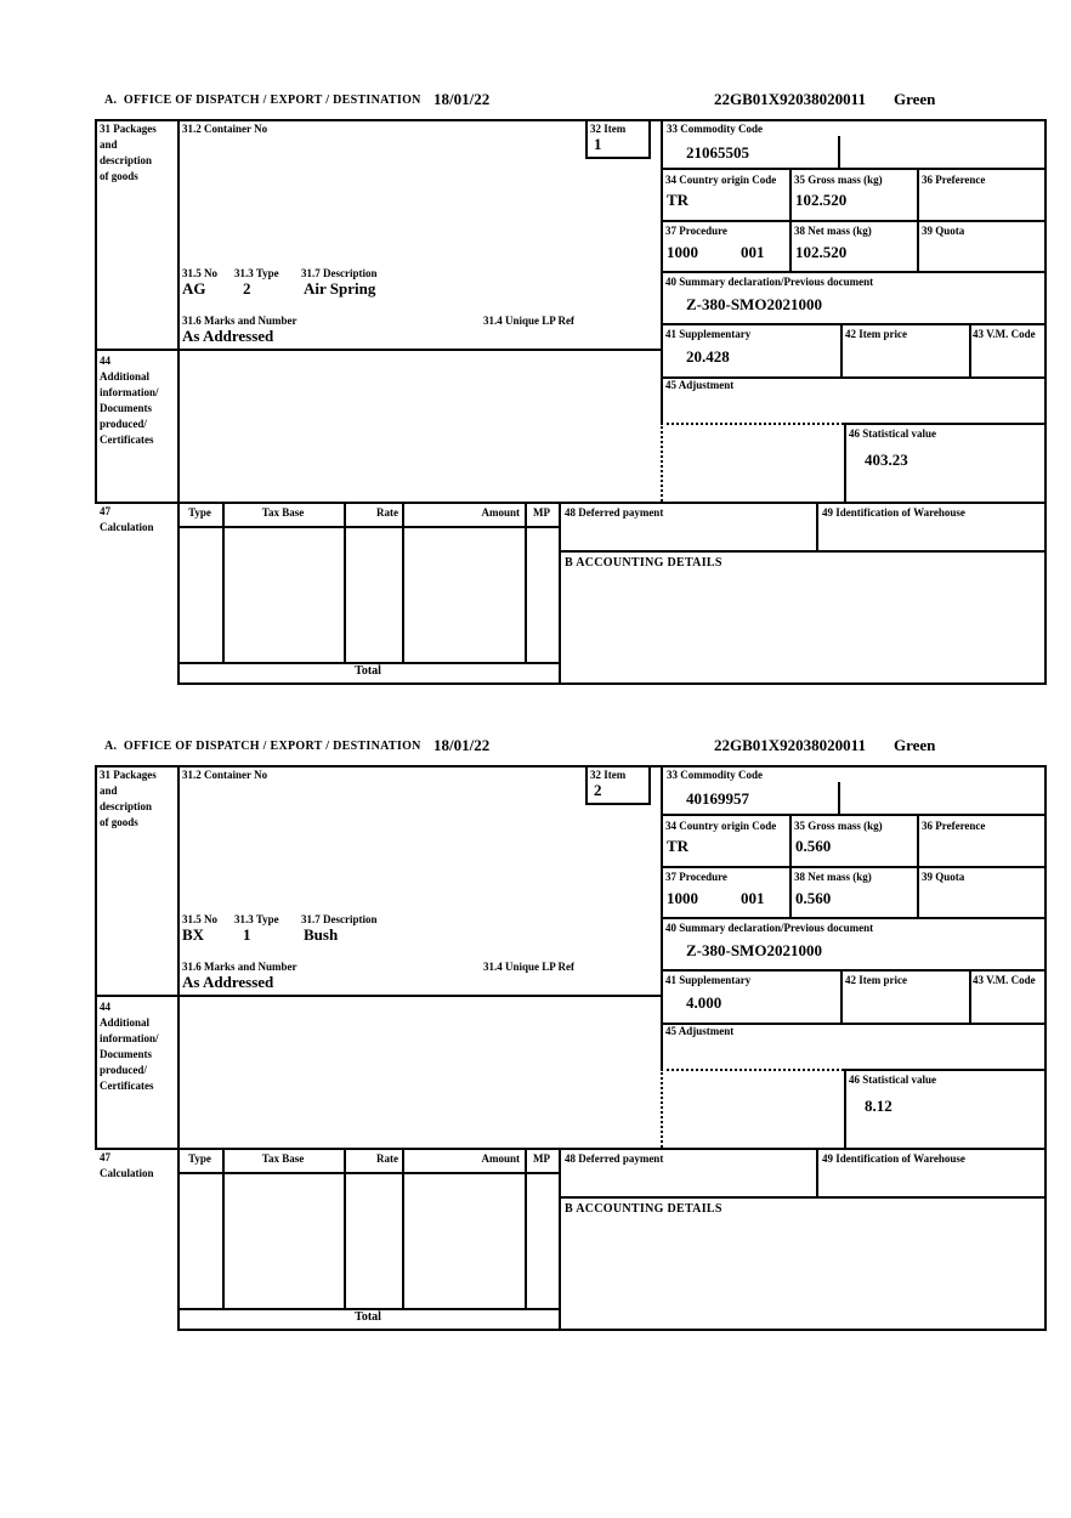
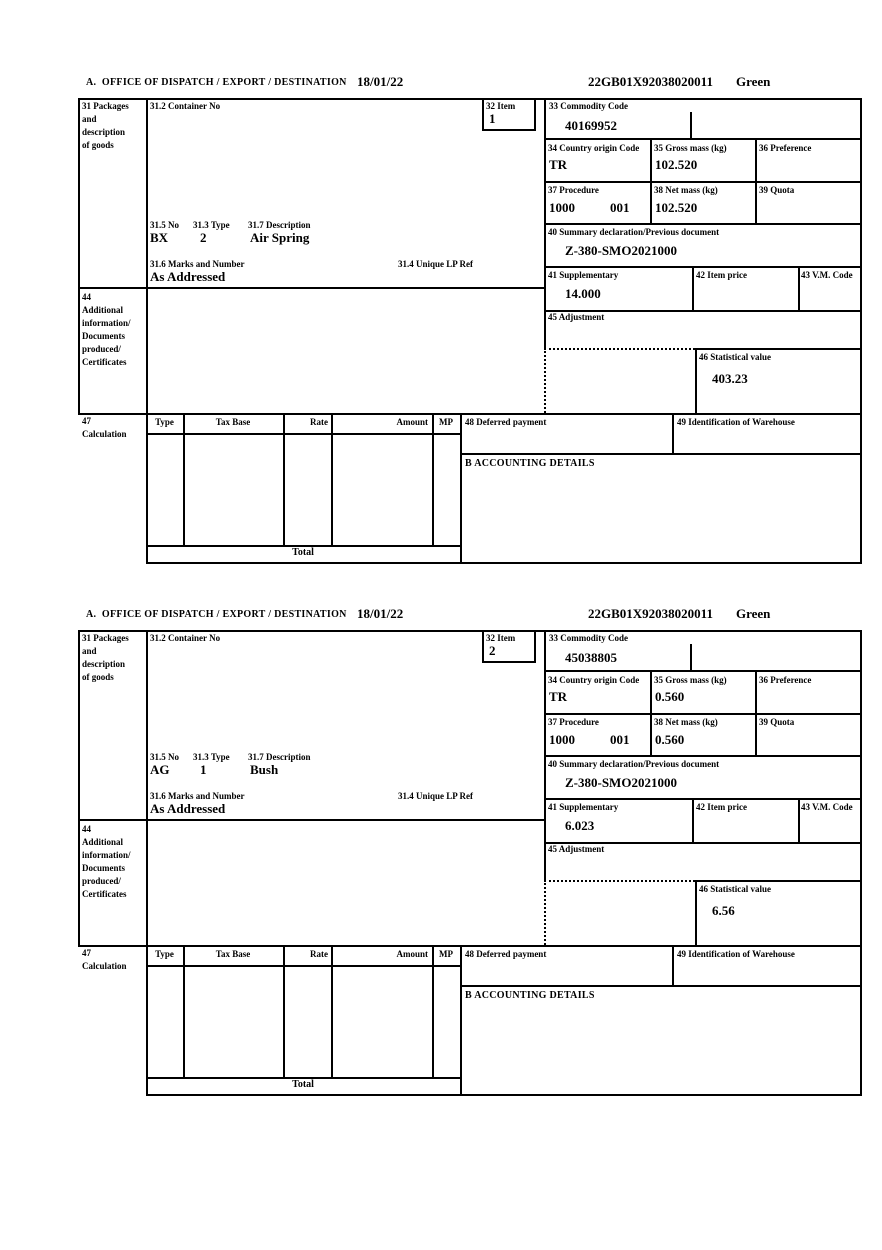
  A. OFFICE OF DISPATCH / EXPORT / DESTINATION
  18/01/22
  22GB01X92038020011
  Green
  31 Packages
  and
  description
  of goods
  44
  Additional
  information/
  Documents
  produced/
  Certificates
  47
  Calculation
  31.2 Container No
  32 Item
  1
  31.5 No
  31.3 Type
  31.7 Description
- AG
+ BX
  2
  Air Spring
  31.6 Marks and Number
  31.4 Unique LP Ref
  As Addressed
  33 Commodity Code
- 21065505
+ 40169952
  34 Country origin Code
  TR
  35 Gross mass (kg)
  102.520
  36 Preference
  37 Procedure
  1000
  001
  38 Net mass (kg)
  102.520
  39 Quota
  40 Summary declaration/Previous document
  Z-380-SMO2021000
  41 Supplementary
- 20.428
+ 14.000
  42 Item price
  43 V.M. Code
  45 Adjustment
  46 Statistical value
  403.23
  Type
  Tax Base
  Rate
  Amount
  MP
  48 Deferred payment
  49 Identification of Warehouse
  B ACCOUNTING DETAILS
  Total
  A. OFFICE OF DISPATCH / EXPORT / DESTINATION
  18/01/22
  22GB01X92038020011
  Green
  31 Packages
  and
  description
  of goods
  44
  Additional
  information/
  Documents
  produced/
  Certificates
  47
  Calculation
  31.2 Container No
  32 Item
  2
  31.5 No
  31.3 Type
  31.7 Description
- BX
+ AG
  1
  Bush
  31.6 Marks and Number
  31.4 Unique LP Ref
  As Addressed
  33 Commodity Code
- 40169957
+ 45038805
  34 Country origin Code
  TR
  35 Gross mass (kg)
  0.560
  36 Preference
  37 Procedure
  1000
  001
  38 Net mass (kg)
  0.560
  39 Quota
  40 Summary declaration/Previous document
  Z-380-SMO2021000
  41 Supplementary
- 4.000
+ 6.023
  42 Item price
  43 V.M. Code
  45 Adjustment
  46 Statistical value
- 8.12
+ 6.56
  Type
  Tax Base
  Rate
  Amount
  MP
  48 Deferred payment
  49 Identification of Warehouse
  B ACCOUNTING DETAILS
  Total
